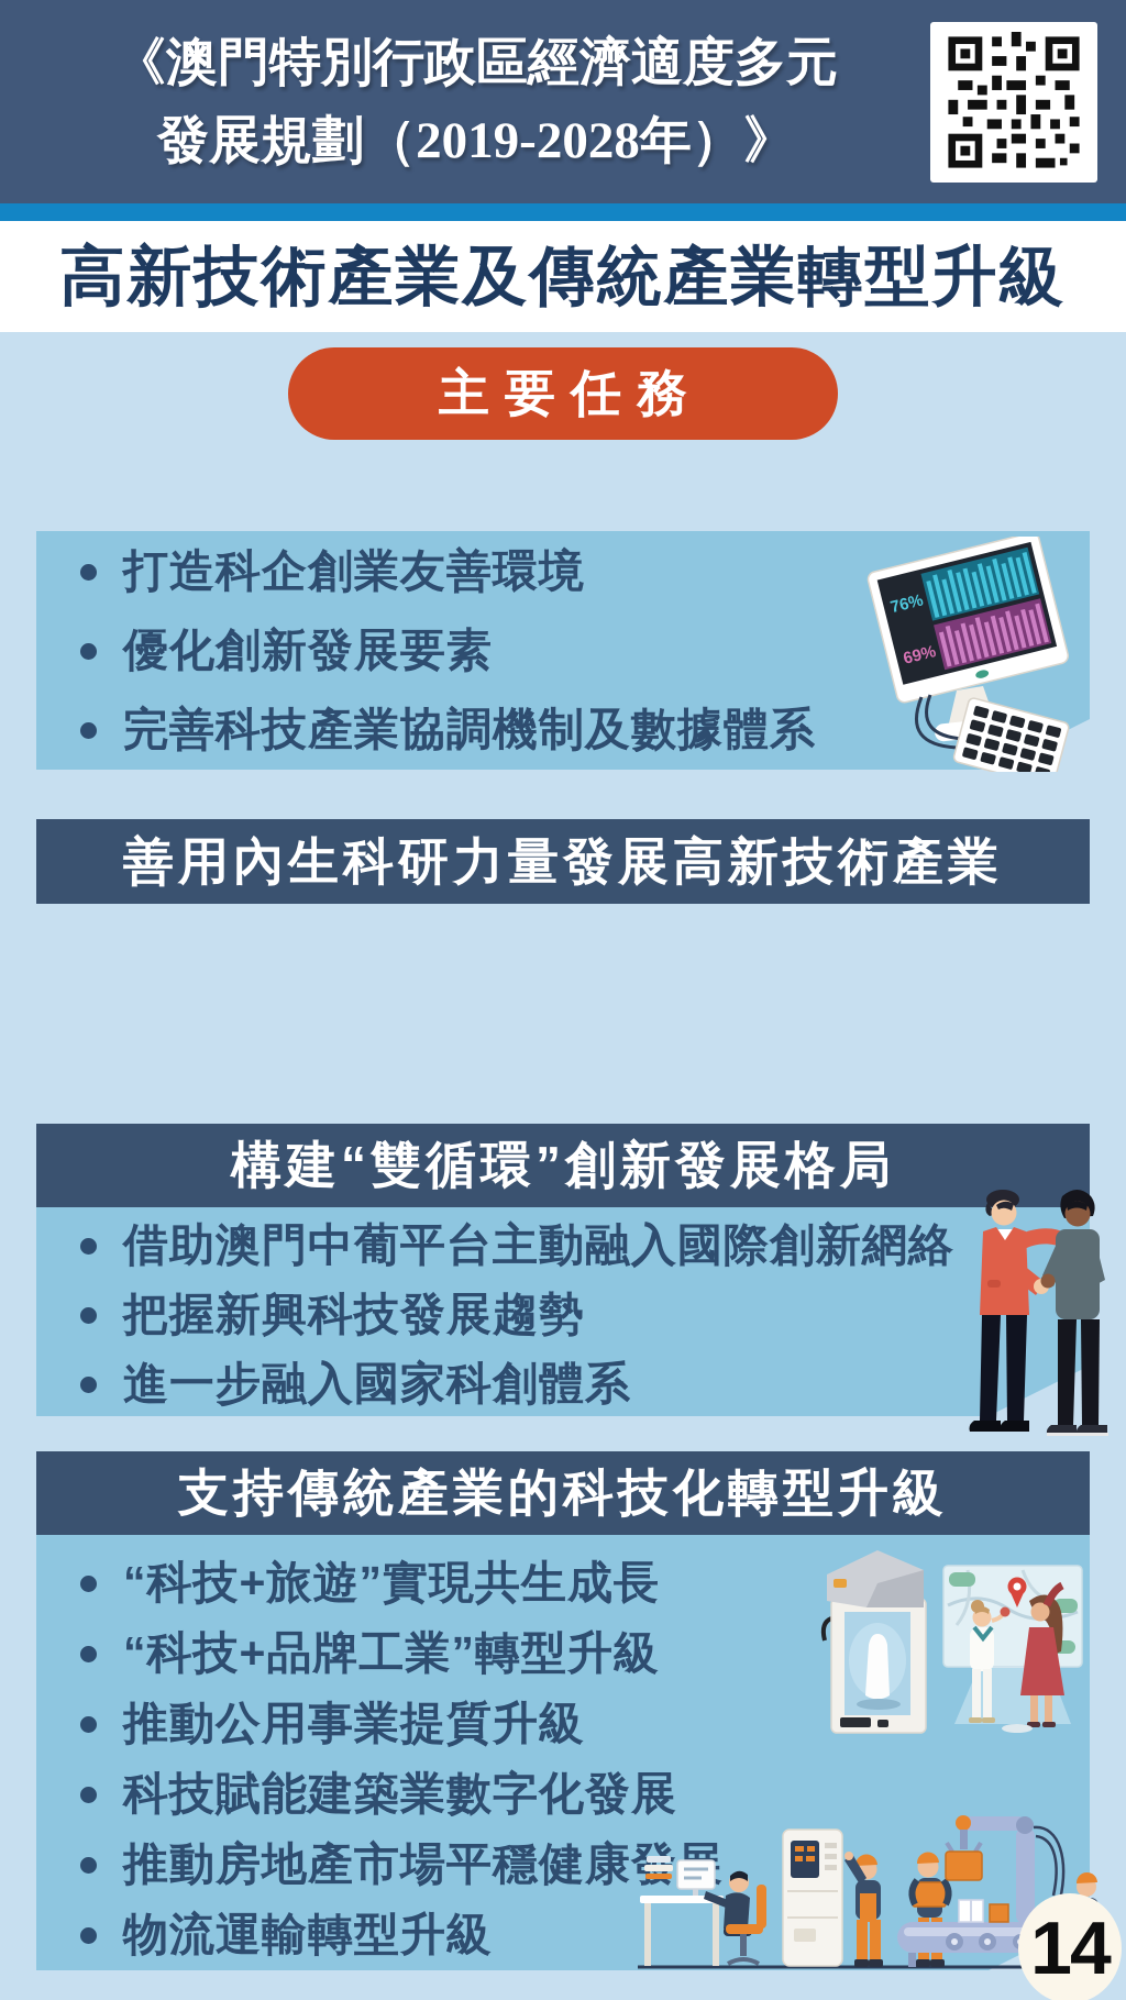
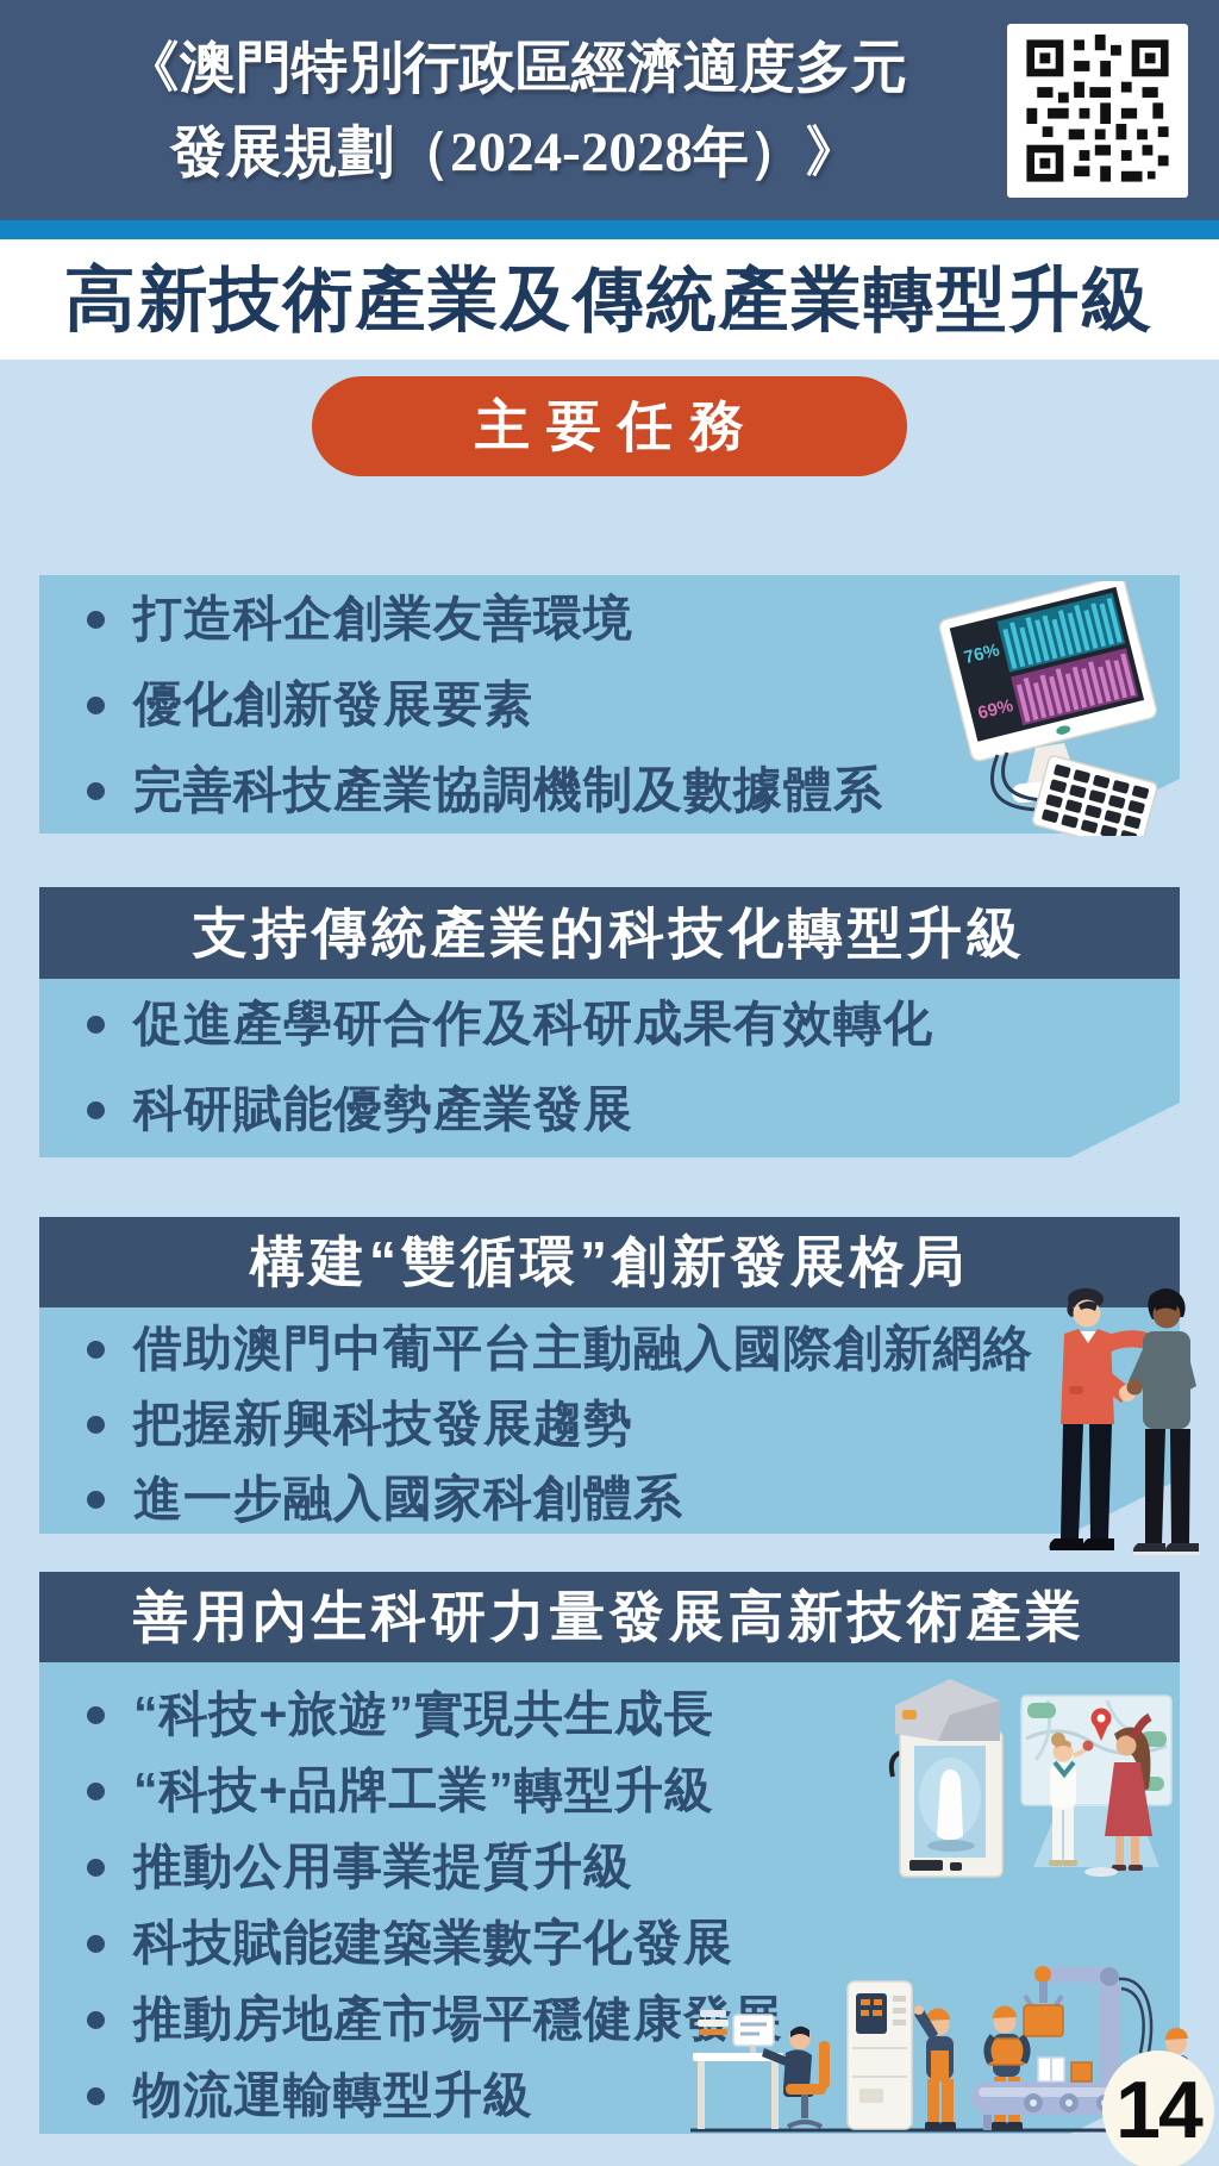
  《澳門特別行政區經濟適度多元
- 發展規劃（2019-2028年）》
+ 發展規劃（2024-2028年）》
  高新技術產業及傳統產業轉型升級
  主要任務
  打造科企創業友善環境
  優化創新發展要素
  完善科技產業協調機制及數據體系
- 善用內生科研力量發展高新技術產業
+ 支持傳統產業的科技化轉型升級
+ 促進產學研合作及科研成果有效轉化
+ 科研賦能優勢產業發展
  構建“雙循環”創新發展格局
  借助澳門中葡平台主動融入國際創新網絡
  把握新興科技發展趨勢
  進一步融入國家科創體系
- 支持傳統產業的科技化轉型升級
+ 善用內生科研力量發展高新技術產業
  “科技+旅遊”實現共生成長
  “科技+品牌工業”轉型升級
  推動公用事業提質升級
  科技賦能建築業數字化發展
  推動房地產市場平穩健康發
  物流運輸轉型升級
  14
